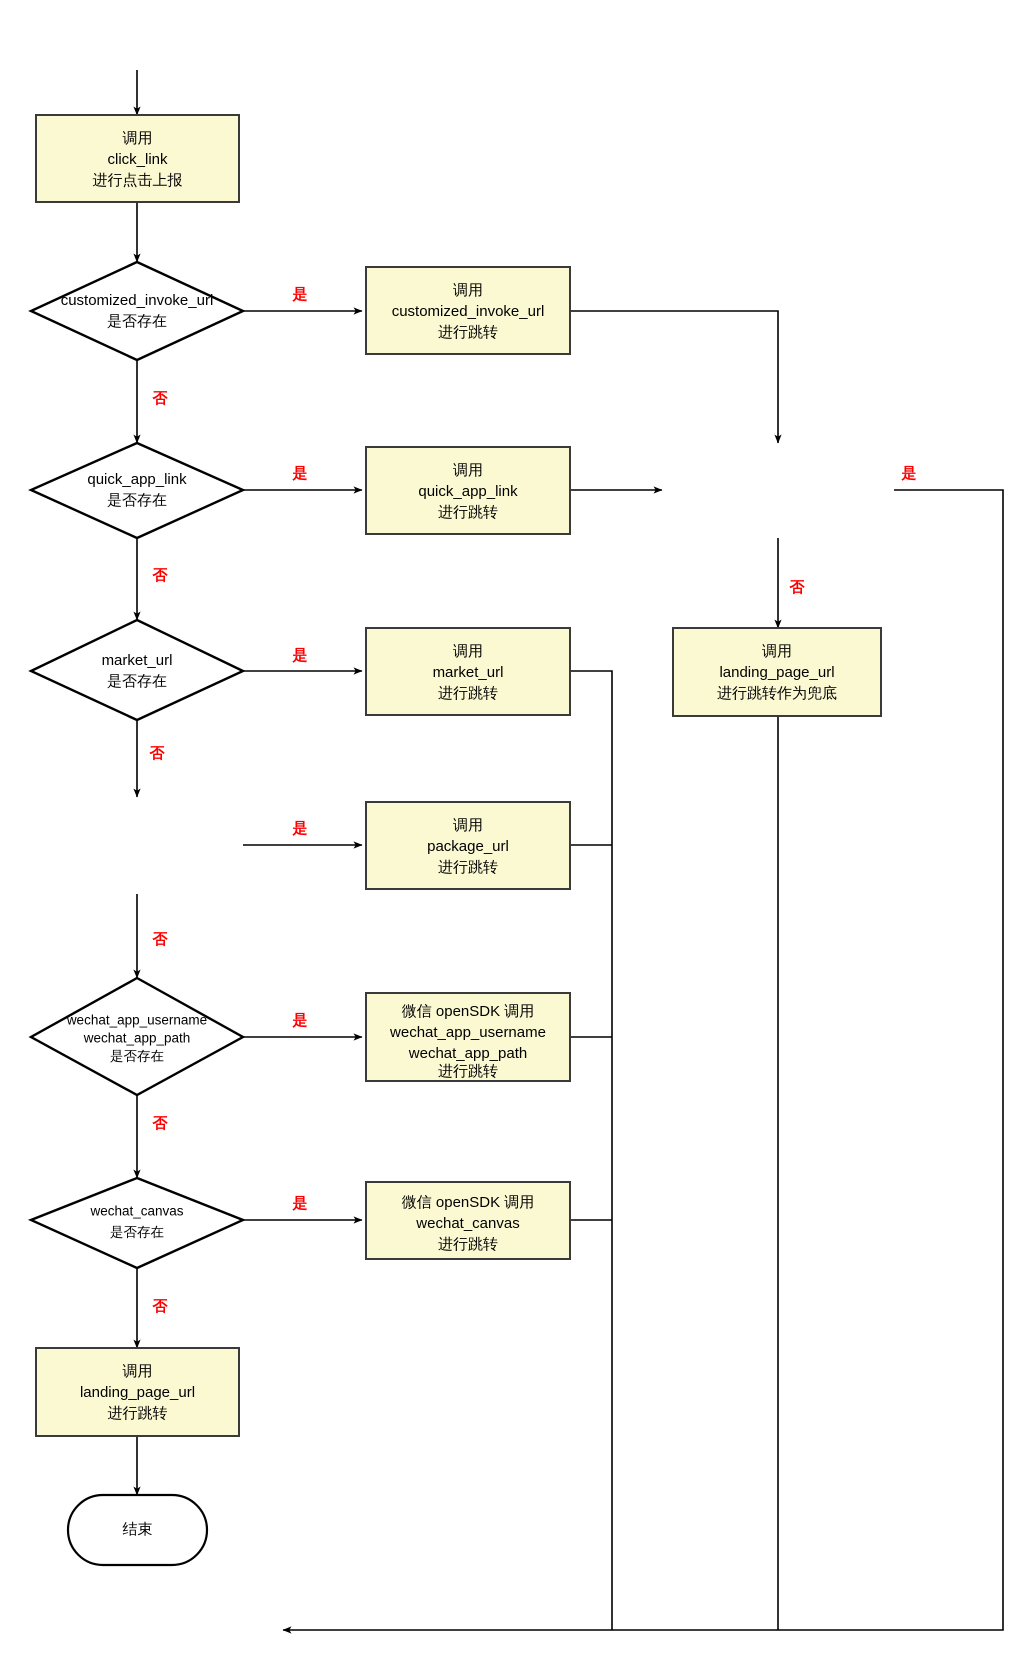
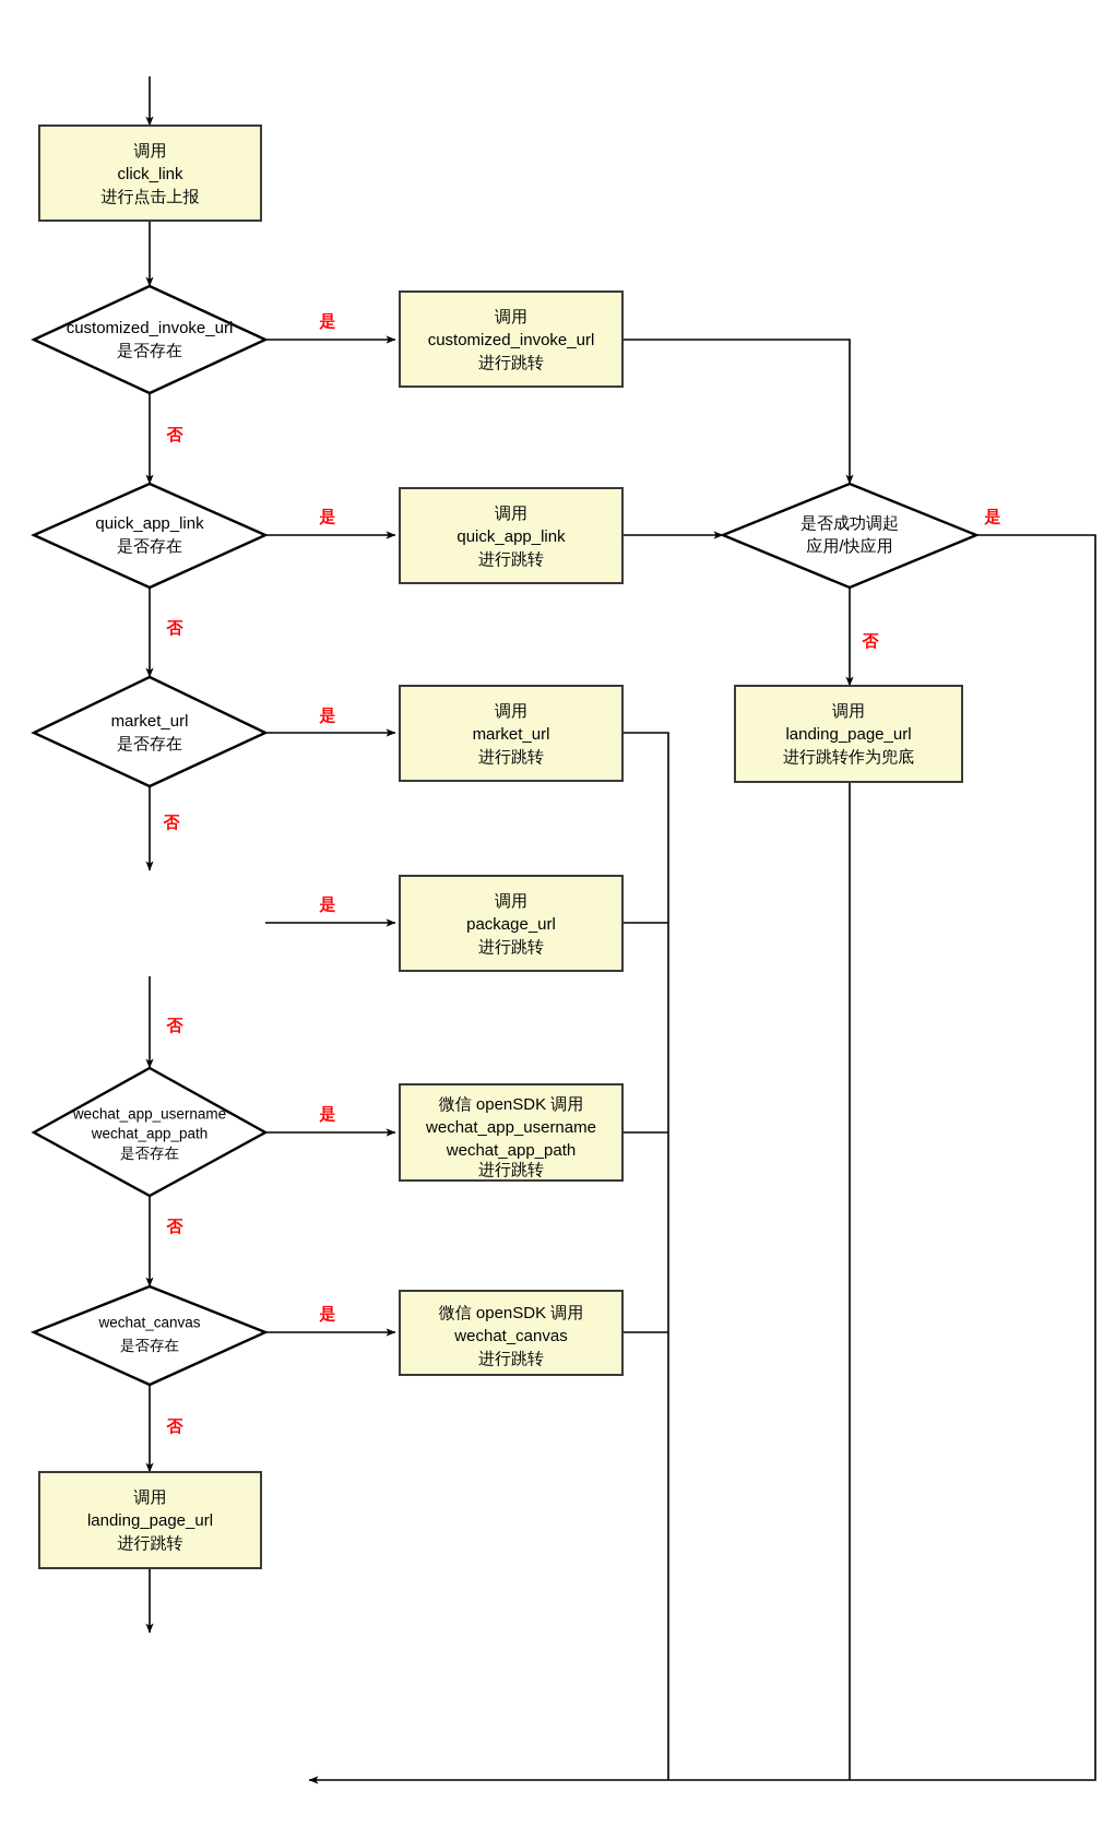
  是
  否
  是
  否
  是
  否
  是
  否
  是
  否
  是
  否
  是
  否
  调用
  click_link
  进行点击上报
  customized_invoke_url
  是否存在
  调用
  customized_invoke_url
  进行跳转
  quick_app_link
  是否存在
  调用
  quick_app_link
  进行跳转
+ 是否成功调起
+ 应用/快应用
  调用
  landing_page_url
  进行跳转作为兜底
  market_url
  是否存在
  调用
  market_url
  进行跳转
  调用
  package_url
  进行跳转
  wechat_app_username
  wechat_app_path
  是否存在
  微信 openSDK 调用
  wechat_app_username
  wechat_app_path
  进行跳转
  wechat_canvas
  是否存在
  微信 openSDK 调用
  wechat_canvas
  进行跳转
  调用
  landing_page_url
  进行跳转
- 结束
